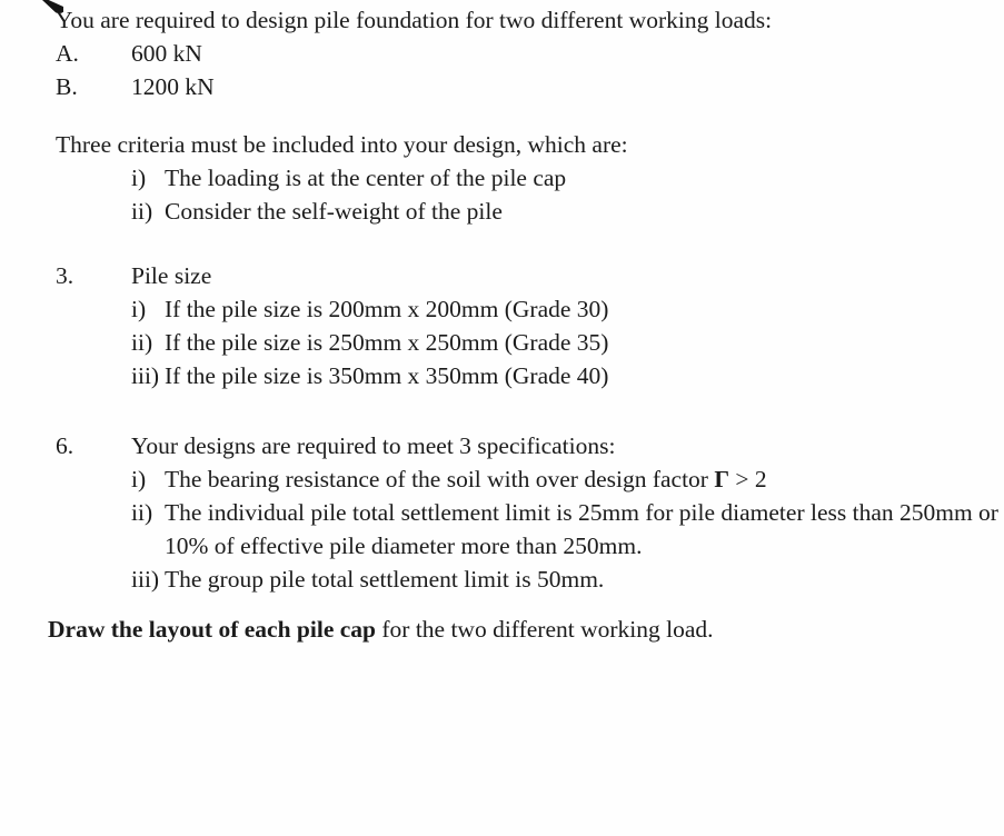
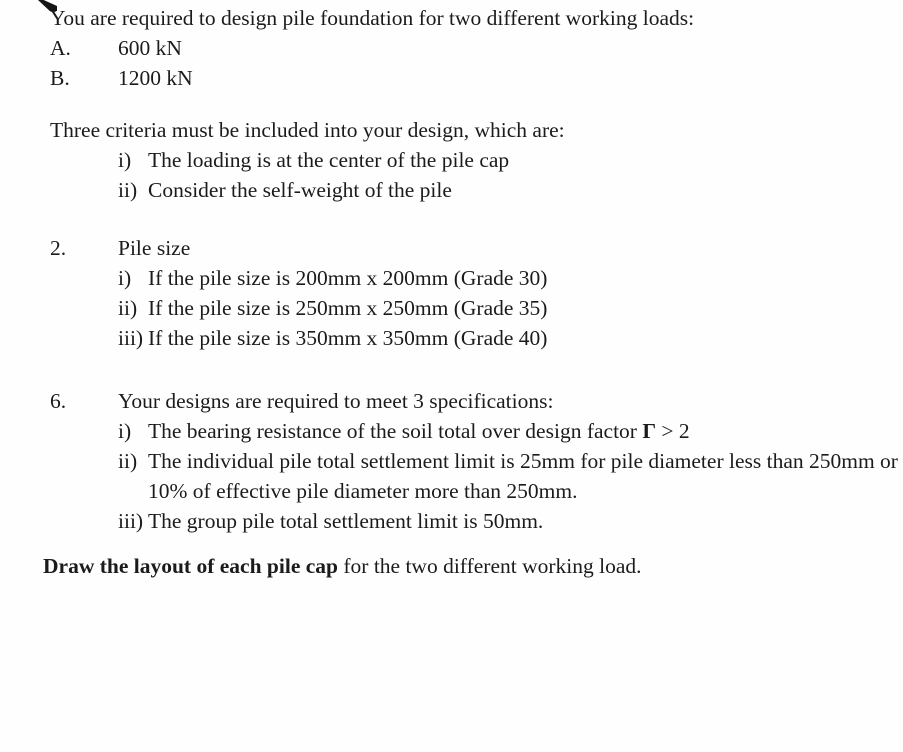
  You are required to design pile foundation for two different working loads:
  A. 600 kN
  B. 1200 kN
  Three criteria must be included into your design, which are:
  i) The loading is at the center of the pile cap
  ii) Consider the self-weight of the pile
- 3. Pile size
+ 2. Pile size
  i) If the pile size is 200mm x 200mm (Grade 30)
  ii) If the pile size is 250mm x 250mm (Grade 35)
  iii) If the pile size is 350mm x 350mm (Grade 40)
  6. Your designs are required to meet 3 specifications:
- i) The bearing resistance of the soil with over design factor Γ > 2
+ i) The bearing resistance of the soil total over design factor Γ > 2
  ii) The individual pile total settlement limit is 25mm for pile diameter less than 250mm or 10% of effective pile diameter more than 250mm.
  iii) The group pile total settlement limit is 50mm.
  Draw the layout of each pile cap for the two different working load.
